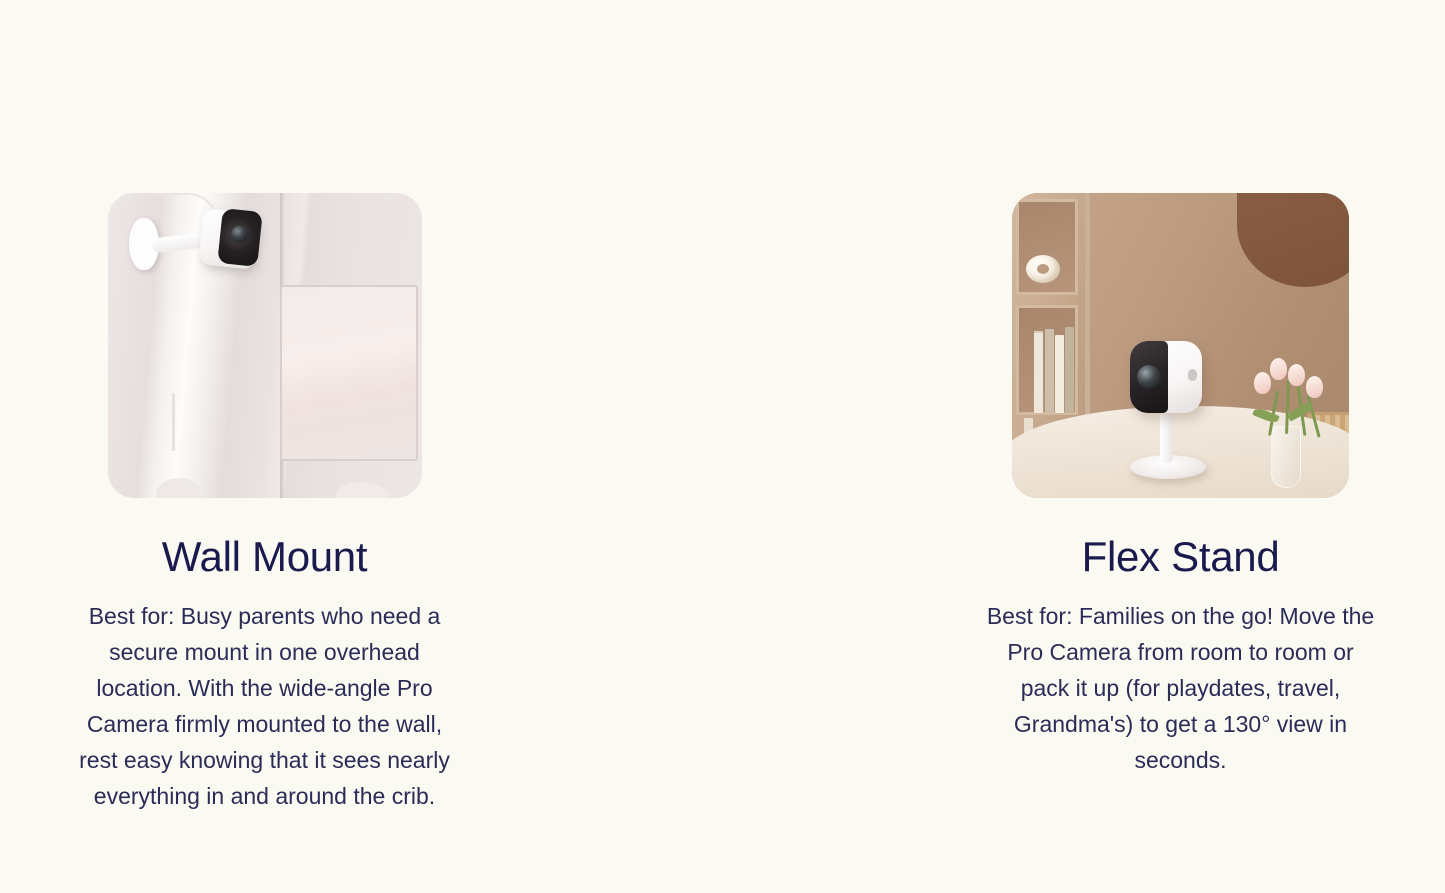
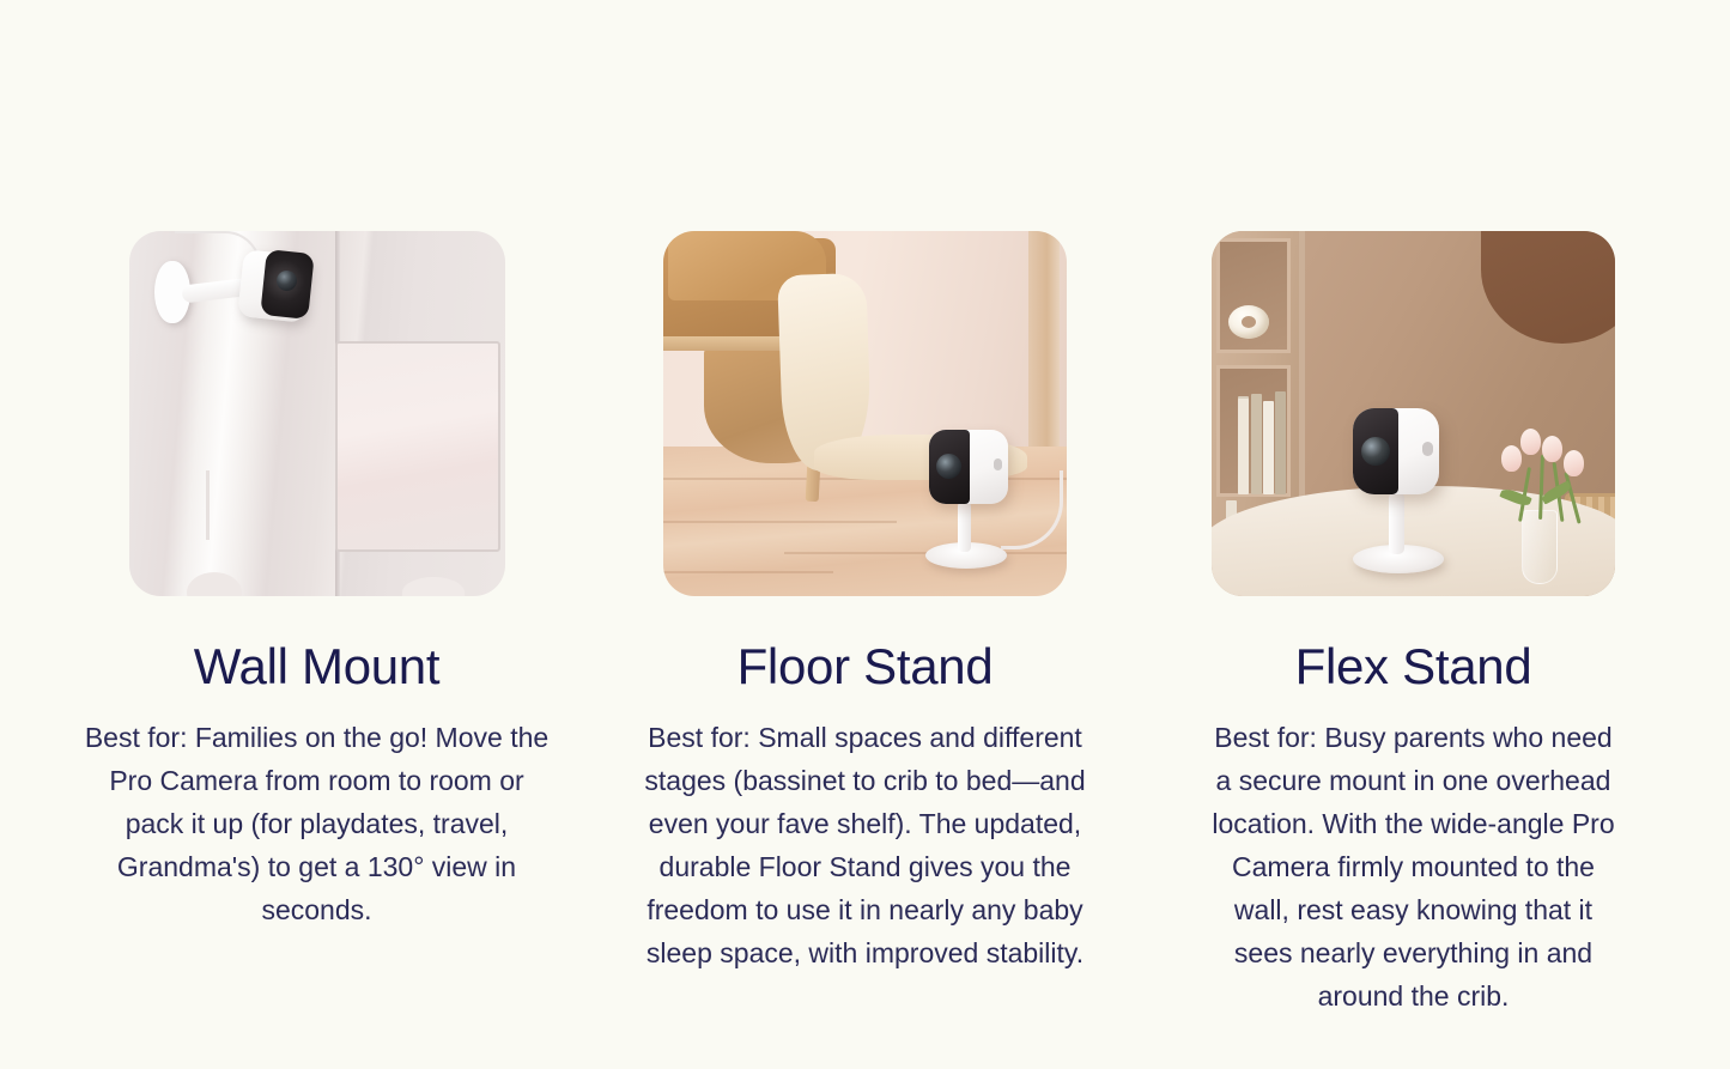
  Wall Mount
- Best for: Busy parents who need a secure mount in one overhead location. With the wide-angle Pro Camera firmly mounted to the wall, rest easy knowing that it sees nearly everything in and around the crib.
+ Best for: Families on the go! Move the Pro Camera from room to room or pack it up (for playdates, travel, Grandma's) to get a 130° view in seconds.
+ Floor Stand
+ Best for: Small spaces and different stages (bassinet to crib to bed—and even your fave shelf). The updated, durable Floor Stand gives you the freedom to use it in nearly any baby sleep space, with improved stability.
  Flex Stand
- Best for: Families on the go! Move the Pro Camera from room to room or pack it up (for playdates, travel, Grandma's) to get a 130° view in seconds.
+ Best for: Busy parents who need a secure mount in one overhead location. With the wide-angle Pro Camera firmly mounted to the wall, rest easy knowing that it sees nearly everything in and around the crib.
